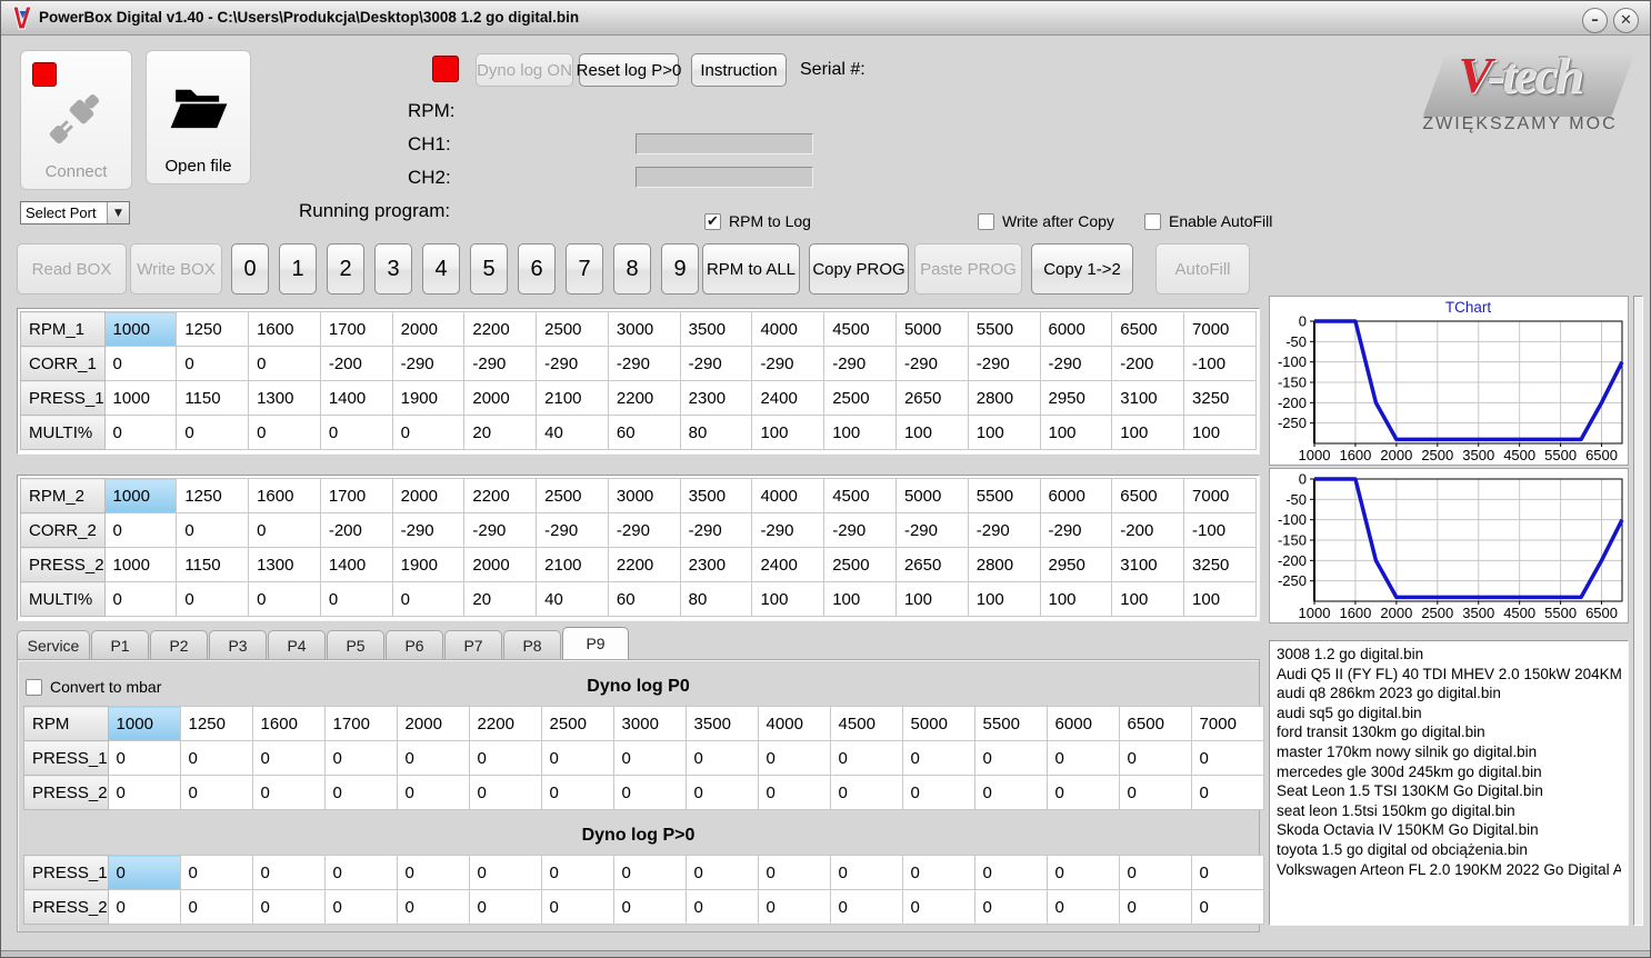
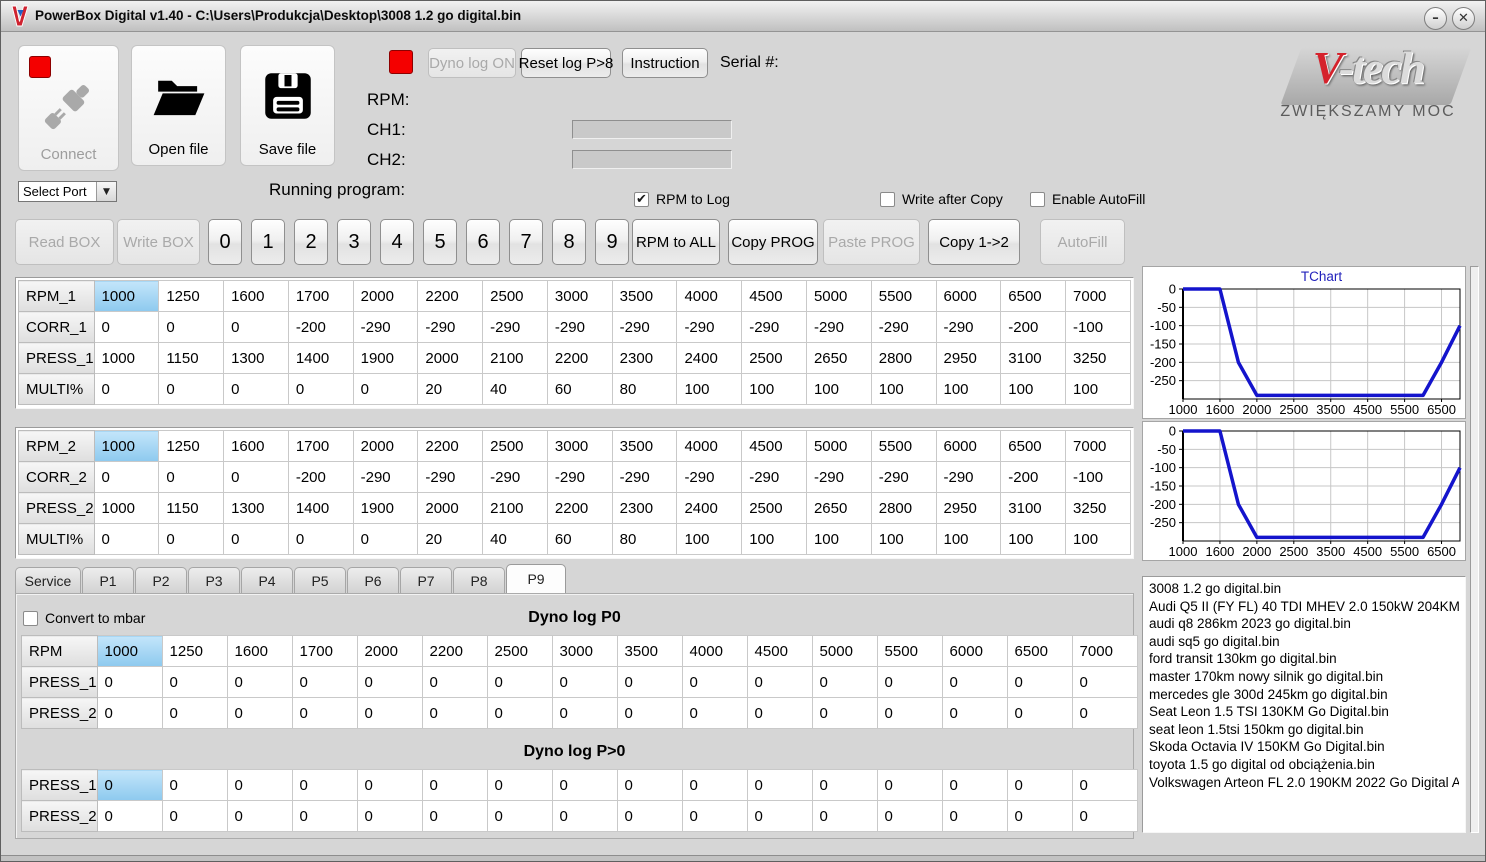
  PowerBox Digital v1.40 - C:\Users\Produkcja\Desktop\3008 1.2 go digital.bin
  –
  ✕
  Connect
  Open file
+ Save file
  Dyno log ON
- Reset log P>0
+ Reset log P>8
  Instruction
  Serial #:
  RPM:
  CH1:
  CH2:
  Select Port
  ▼
  Running program:
  ✔
  RPM to Log
  Write after Copy
  Enable AutoFill
  Read BOX
  Write BOX
  0
  1
  2
  3
  4
  5
  6
  7
  8
  9
  RPM to ALL
  Copy PROG
  Paste PROG
  Copy 1->2
  AutoFill
  RPM_1	1000	1250	1600	1700	2000	2200	2500	3000	3500	4000	4500	5000	5500	6000	6500	7000
  CORR_1	0	0	0	-200	-290	-290	-290	-290	-290	-290	-290	-290	-290	-290	-200	-100
  PRESS_1	1000	1150	1300	1400	1900	2000	2100	2200	2300	2400	2500	2650	2800	2950	3100	3250
  MULTI%	0	0	0	0	0	20	40	60	80	100	100	100	100	100	100	100
  RPM_2	1000	1250	1600	1700	2000	2200	2500	3000	3500	4000	4500	5000	5500	6000	6500	7000
  CORR_2	0	0	0	-200	-290	-290	-290	-290	-290	-290	-290	-290	-290	-290	-200	-100
  PRESS_2	1000	1150	1300	1400	1900	2000	2100	2200	2300	2400	2500	2650	2800	2950	3100	3250
  MULTI%	0	0	0	0	0	20	40	60	80	100	100	100	100	100	100	100
  Service
  P1
  P2
  P3
  P4
  P5
  P6
  P7
  P8
  P9
  Convert to mbar
  Dyno log P0
  RPM	1000	1250	1600	1700	2000	2200	2500	3000	3500	4000	4500	5000	5500	6000	6500	7000
  PRESS_1	0	0	0	0	0	0	0	0	0	0	0	0	0	0	0	0
  PRESS_2	0	0	0	0	0	0	0	0	0	0	0	0	0	0	0	0
  Dyno log P>0
  PRESS_1	0	0	0	0	0	0	0	0	0	0	0	0	0	0	0	0
  PRESS_2	0	0	0	0	0	0	0	0	0	0	0	0	0	0	0	0
  0
  -50
  -100
  -150
  -200
  -250
  1000
  1600
  2000
  2500
  3500
  4500
  5500
  6500
  TChart
  0
  -50
  -100
  -150
  -200
  -250
  1000
  1600
  2000
  2500
  3500
  4500
  5500
  6500
  3008 1.2 go digital.bin
  Audi Q5 II (FY FL) 40 TDI MHEV 2.0 150kW 204KM
  audi q8 286km 2023 go digital.bin
  audi sq5 go digital.bin
  ford transit 130km go digital.bin
  master 170km nowy silnik go digital.bin
  mercedes gle 300d 245km go digital.bin
  Seat Leon 1.5 TSI 130KM Go Digital.bin
  seat leon 1.5tsi 150km go digital.bin
  Skoda Octavia IV 150KM Go Digital.bin
  toyota 1.5 go digital od obciążenia.bin
  Volkswagen Arteon FL 2.0 190KM 2022 Go Digital A
  V-tech
  ZWIĘKSZAMY MOC
